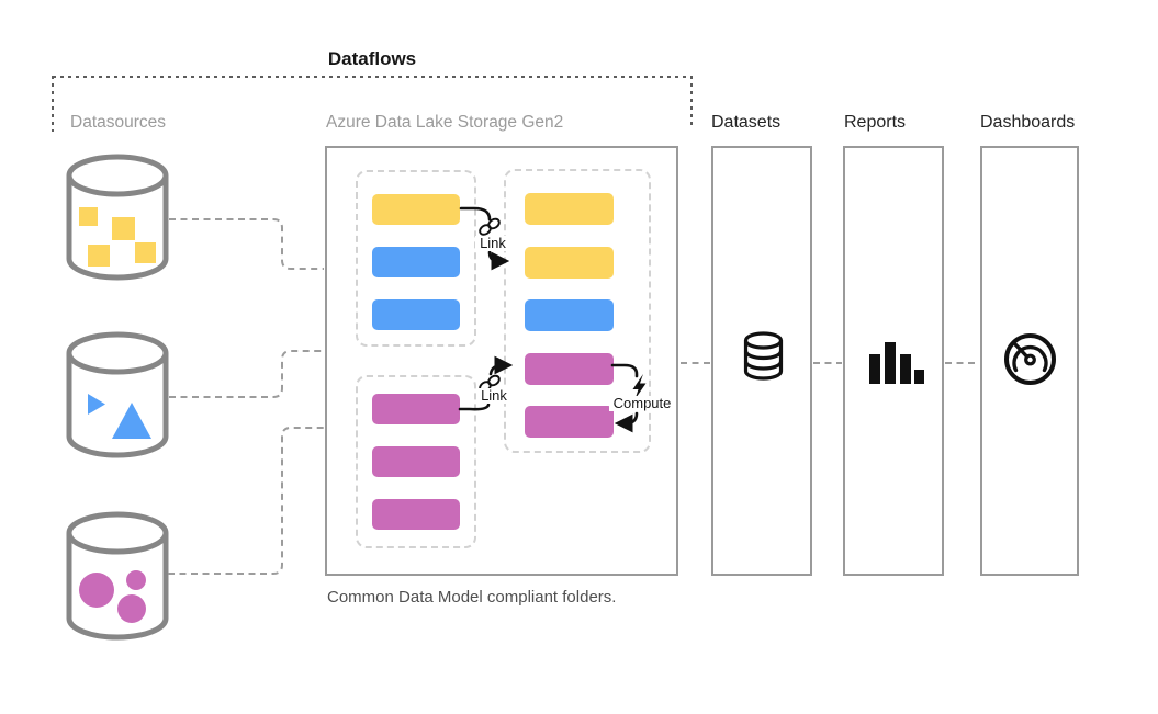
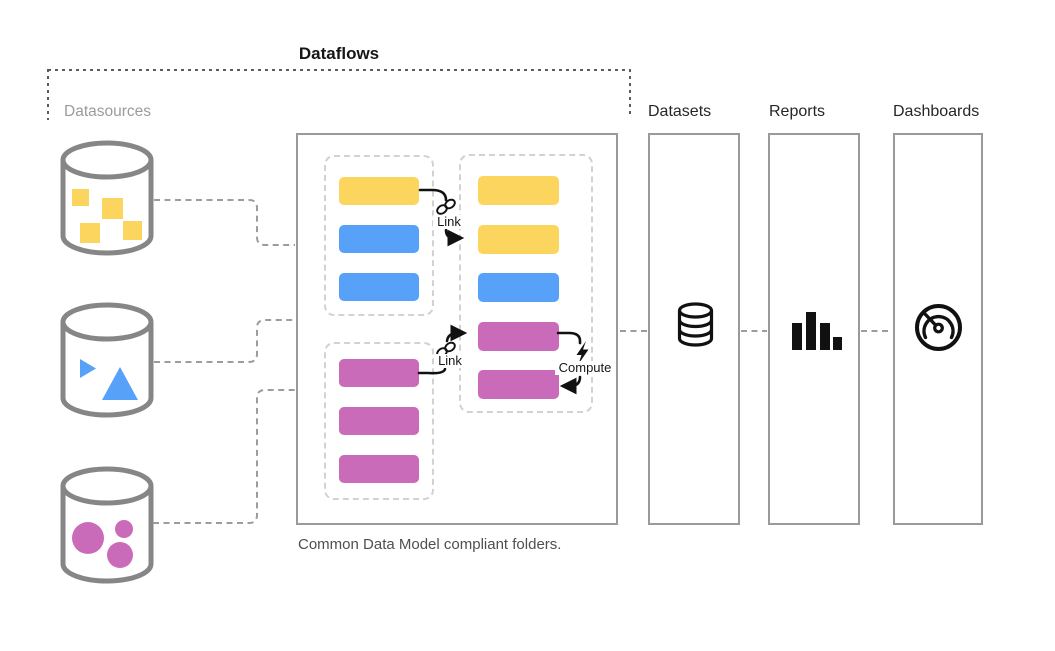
  Dataflows
  Datasources
- Azure Data Lake Storage Gen2
  Datasets
  Reports
  Dashboards
  Common Data Model compliant folders.
  Link
  Link
  Compute
